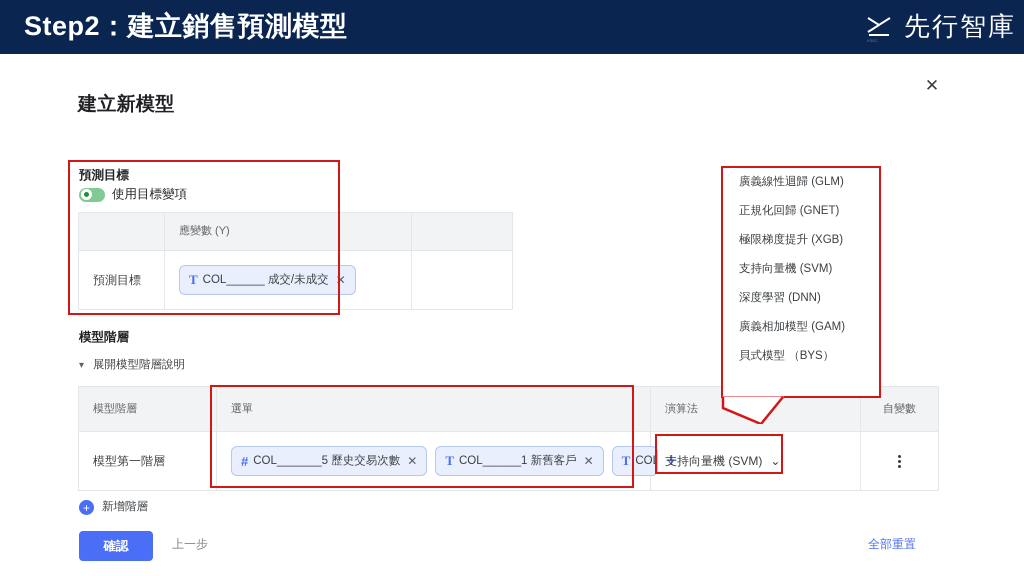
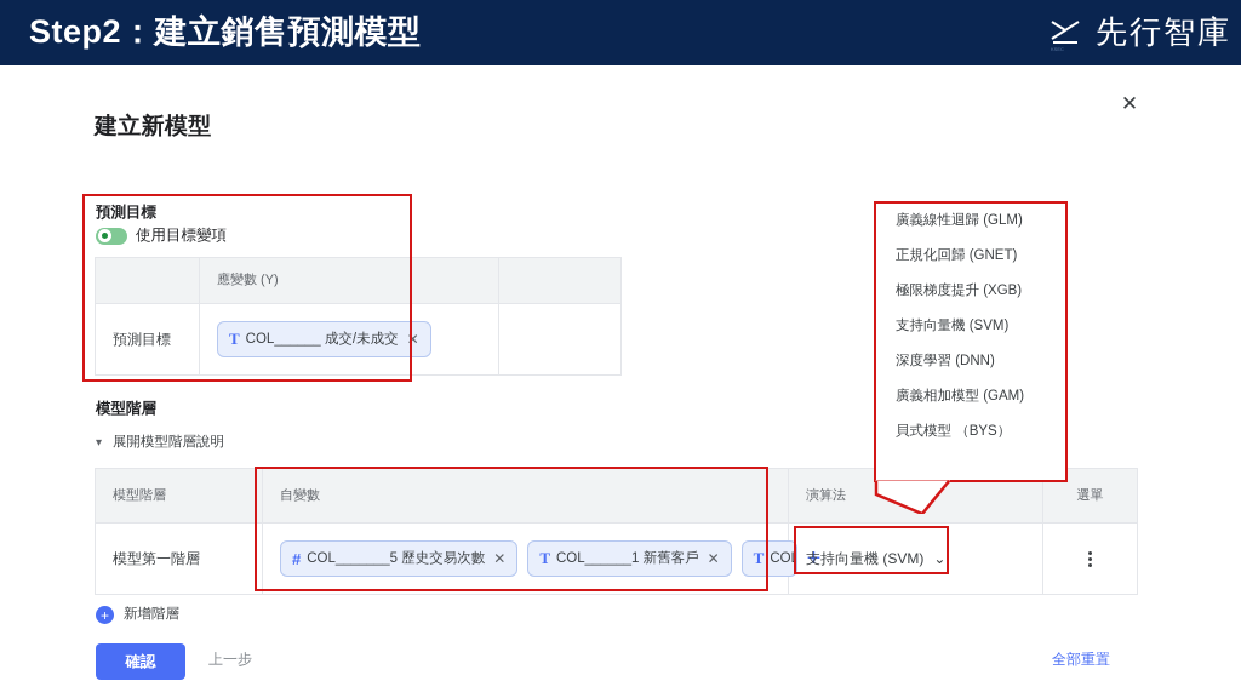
  Step2：建立銷售預測模型
  先行智庫
  ✕
  建立新模型
  預測目標
  使用目標變項
  應變數 (Y)
  預測目標
  T
  COL______ 成交/未成交
  ✕
  模型階層
  ▾
  展開模型階層說明
  模型階層
- 選單
+ 自變數
  演算法
- 自變數
+ 選單
  模型第一階層
  #
  COL_______5 歷史交易次數
  ✕
  T
  COL______1 新舊客戶
  ✕
  T
  COL
  +
  支持向量機 (SVM)
  ⌄
  +
  新增階層
  確認
  上一步
  全部重置
  廣義線性迴歸 (GLM)
  正規化回歸 (GNET)
  極限梯度提升 (XGB)
  支持向量機 (SVM)
  深度學習 (DNN)
  廣義相加模型 (GAM)
  貝式模型 （BYS）
